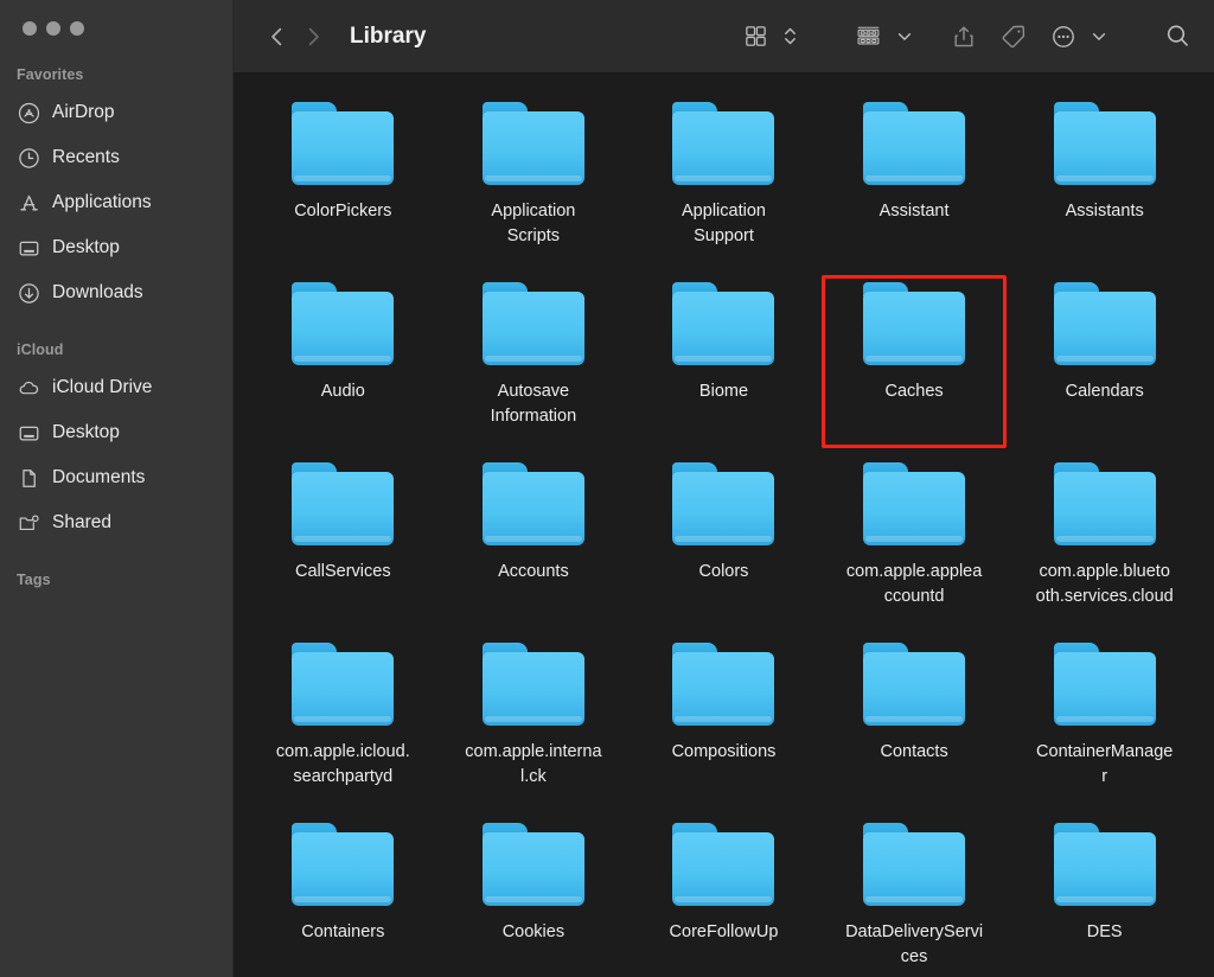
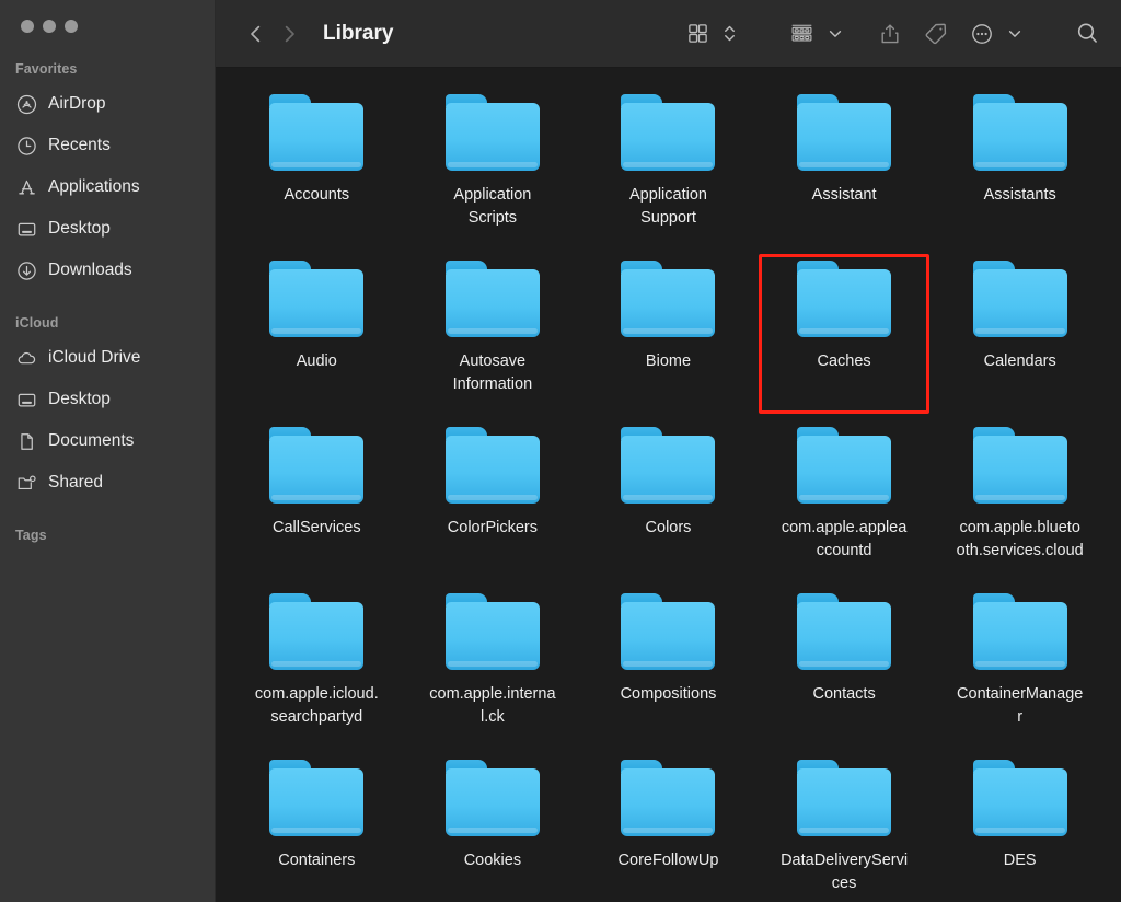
  Favorites
  AirDrop
  Recents
  Applications
  Desktop
  Downloads
  iCloud
  iCloud Drive
  Desktop
  Documents
  Shared
  Tags
  Library
- ColorPickers
+ Accounts
  Application
  Scripts
  Application
  Support
  Assistant
  Assistants
  Audio
  Autosave
  Information
  Biome
  Caches
  Calendars
  CallServices
- Accounts
+ ColorPickers
  Colors
  com.apple.applea
  ccountd
  com.apple.blueto
  oth.services.cloud
  com.apple.icloud.
  searchpartyd
  com.apple.interna
  l.ck
  Compositions
  Contacts
  ContainerManage
  r
  Containers
  Cookies
  CoreFollowUp
  DataDeliveryServi
  ces
  DES
